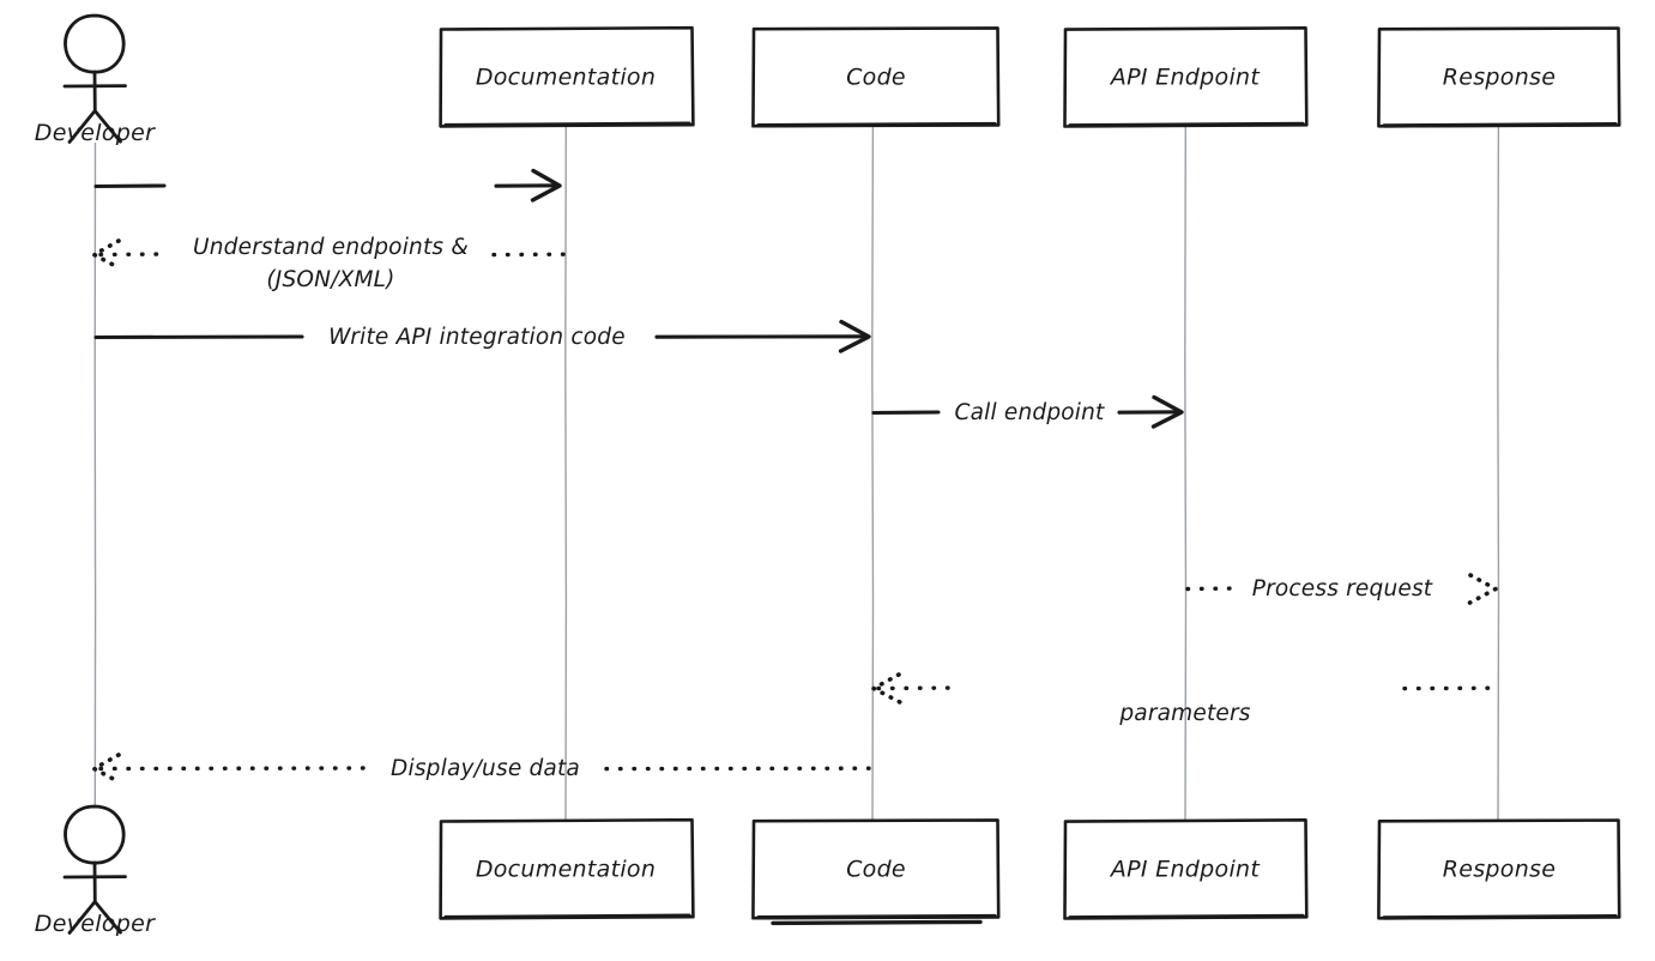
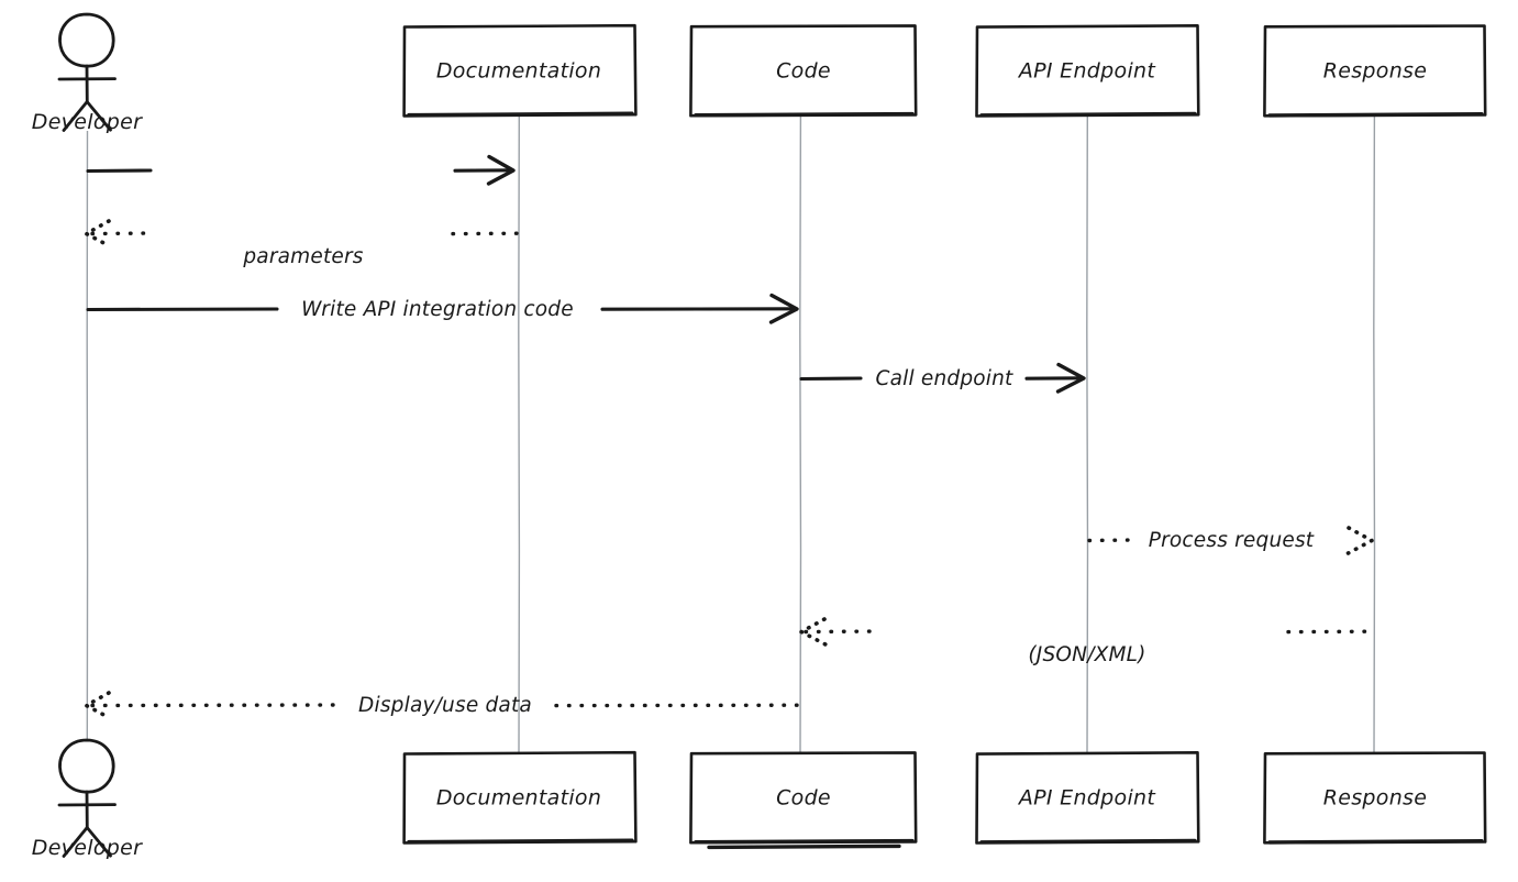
  Developer
  Documentation
  Code
  API Endpoint
  Response
- Understand endpoints &
- (JSON/XML)
+ parameters
  Write API integration code
  Call endpoint
  Process request
- parameters
+ (JSON/XML)
  Display/use data
  Developer
  Documentation
  Code
  API Endpoint
  Response
